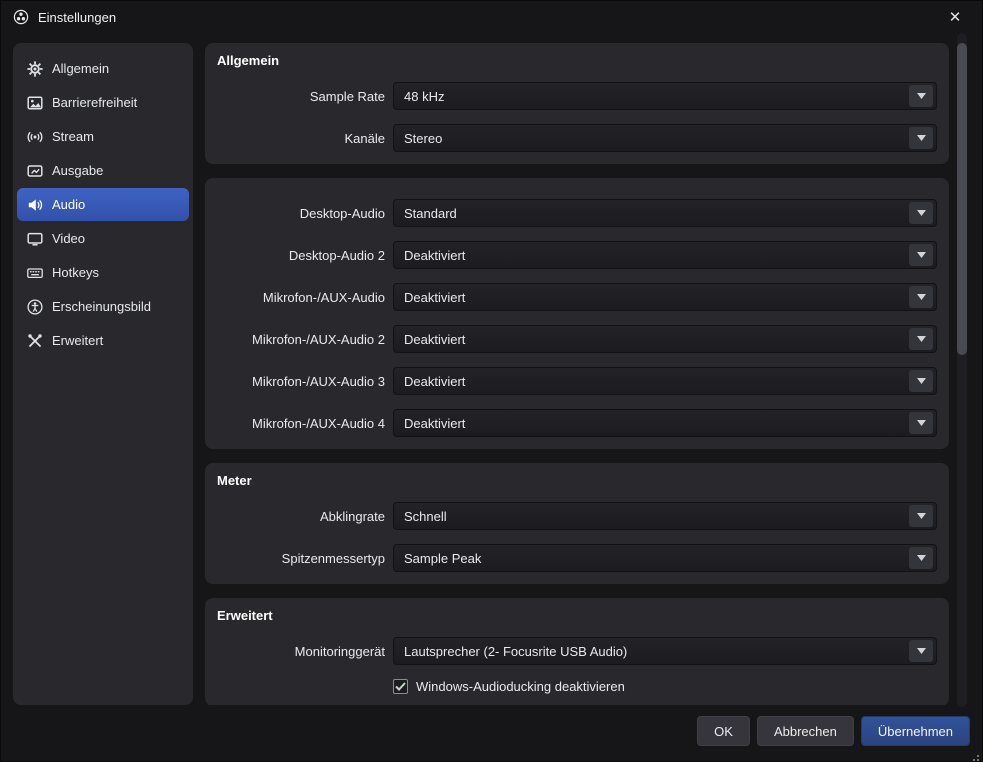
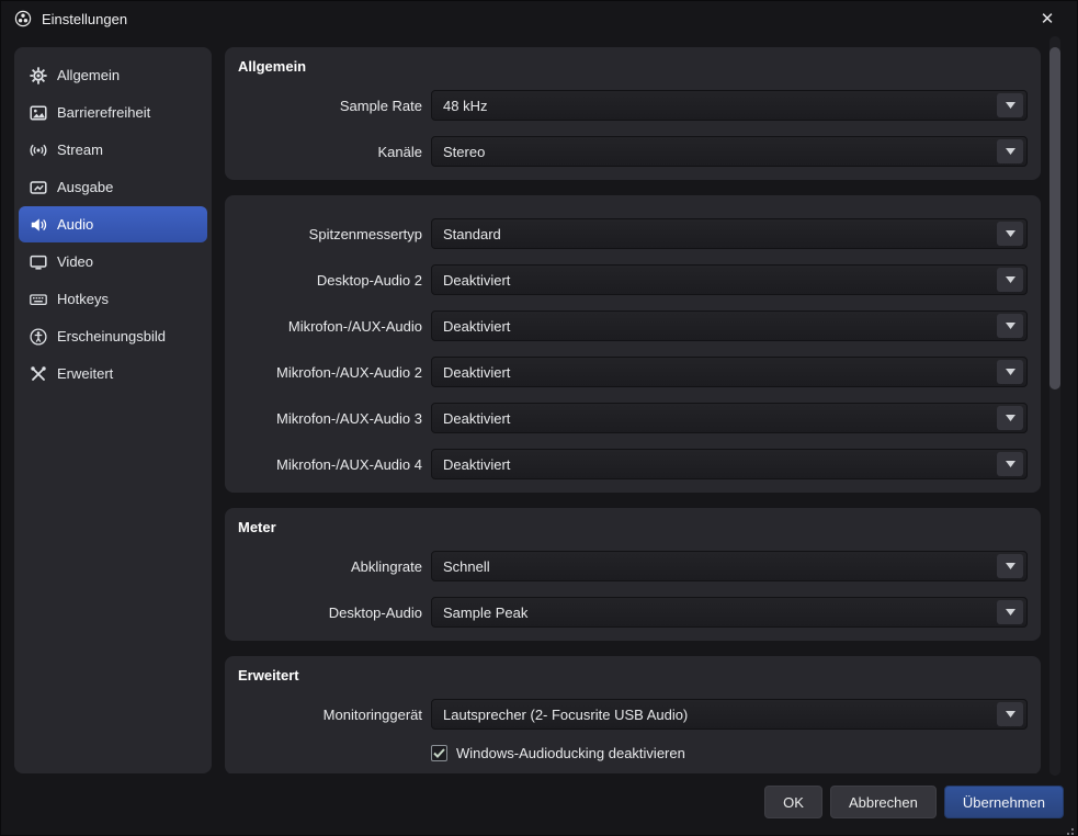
  Einstellungen
  ✕
  Allgemein
  Barrierefreiheit
  Stream
  Ausgabe
  Audio
  Video
  Hotkeys
  Erscheinungsbild
  Erweitert
  Allgemein
  Sample Rate
  48 kHz
  Kanäle
  Stereo
- Desktop-Audio
+ Spitzenmessertyp
  Standard
  Desktop-Audio 2
  Deaktiviert
  Mikrofon-/AUX-Audio
  Deaktiviert
  Mikrofon-/AUX-Audio 2
  Deaktiviert
  Mikrofon-/AUX-Audio 3
  Deaktiviert
  Mikrofon-/AUX-Audio 4
  Deaktiviert
  Meter
  Abklingrate
  Schnell
- Spitzenmessertyp
+ Desktop-Audio
  Sample Peak
  Erweitert
  Monitoringgerät
  Lautsprecher (2- Focusrite USB Audio)
  Windows-Audioducking deaktivieren
  OK
  Abbrechen
  Übernehmen
